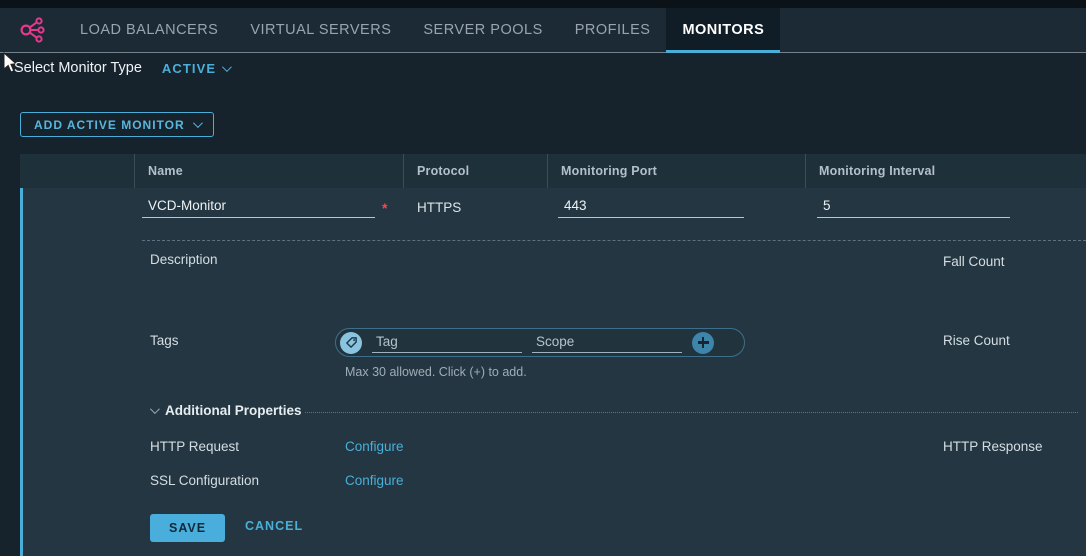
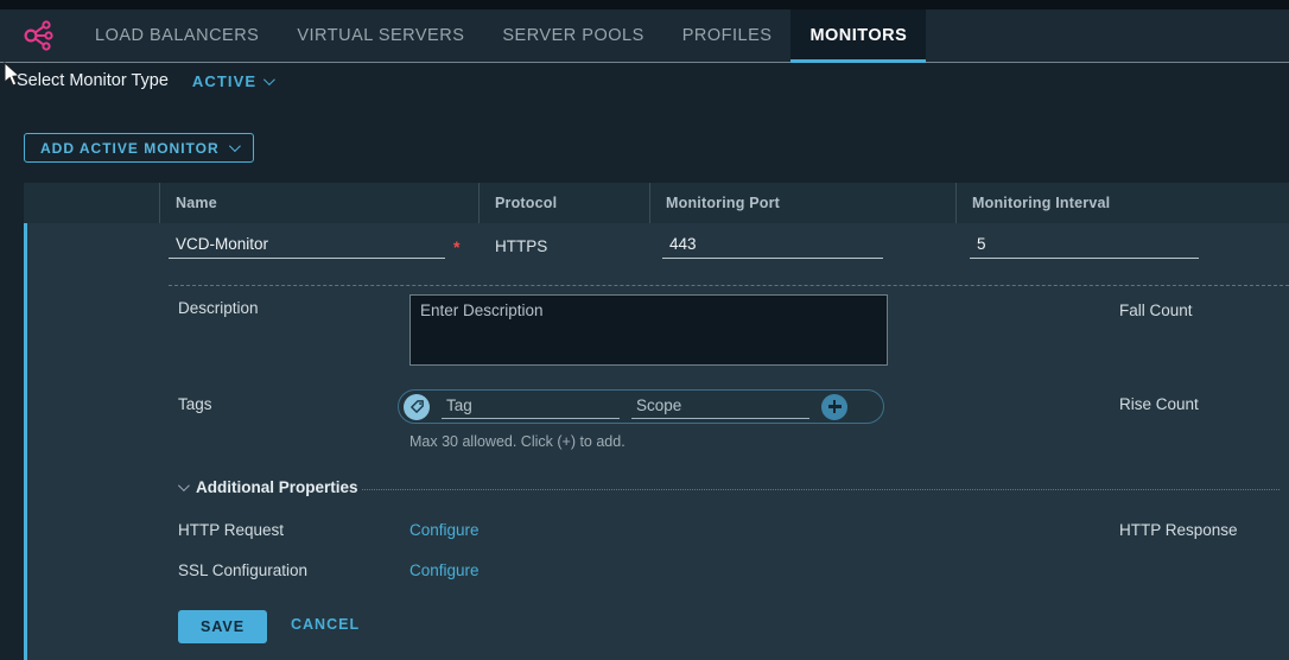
  LOAD BALANCERS
  VIRTUAL SERVERS
  SERVER POOLS
  PROFILES
  MONITORS
  Select Monitor Type
  ACTIVE
  ADD ACTIVE MONITOR
  Name
  Protocol
  Monitoring Port
  Monitoring Interval
  VCD-Monitor
  *
  HTTPS
  443
  5
  Description
+ Enter Description
  Fall Count
  Tags
  Tag
  Scope
  Max 30 allowed. Click (+) to add.
  Rise Count
  Additional Properties
  HTTP Request
  Configure
  HTTP Response
  SSL Configuration
  Configure
  SAVE
  CANCEL
